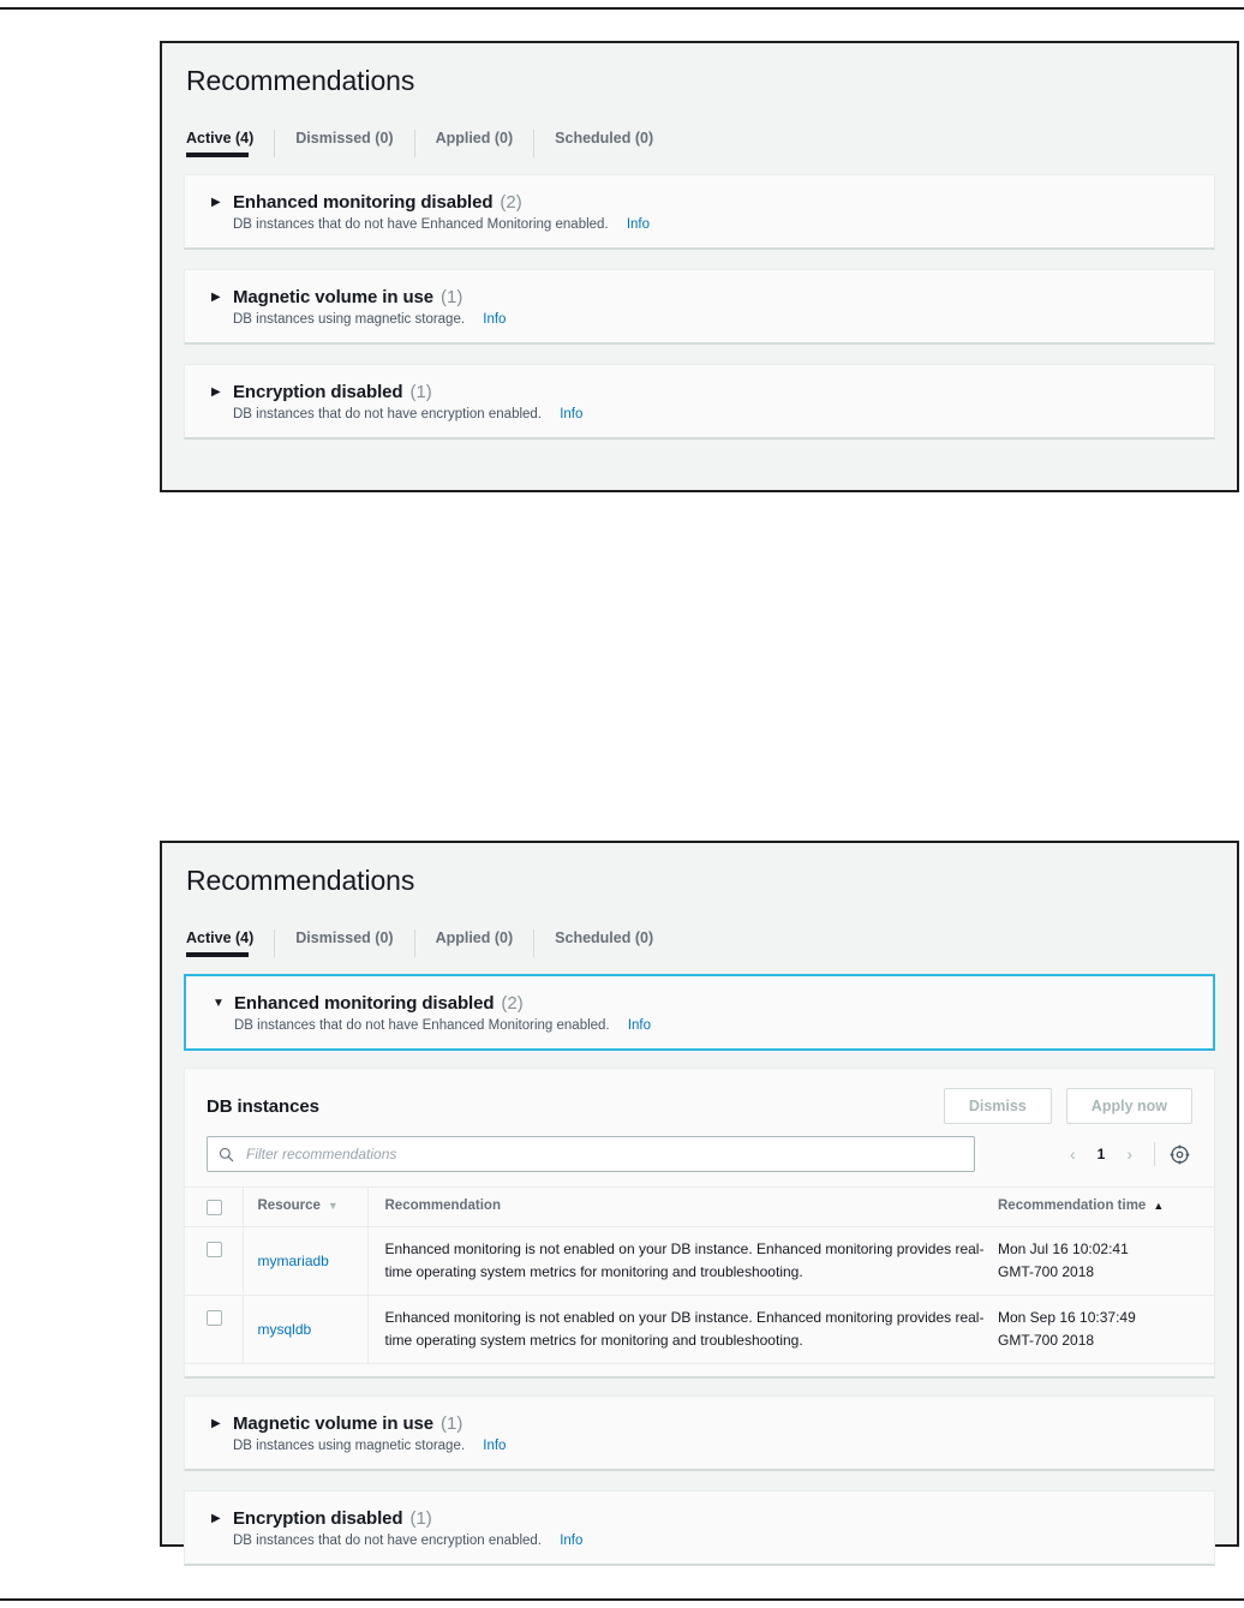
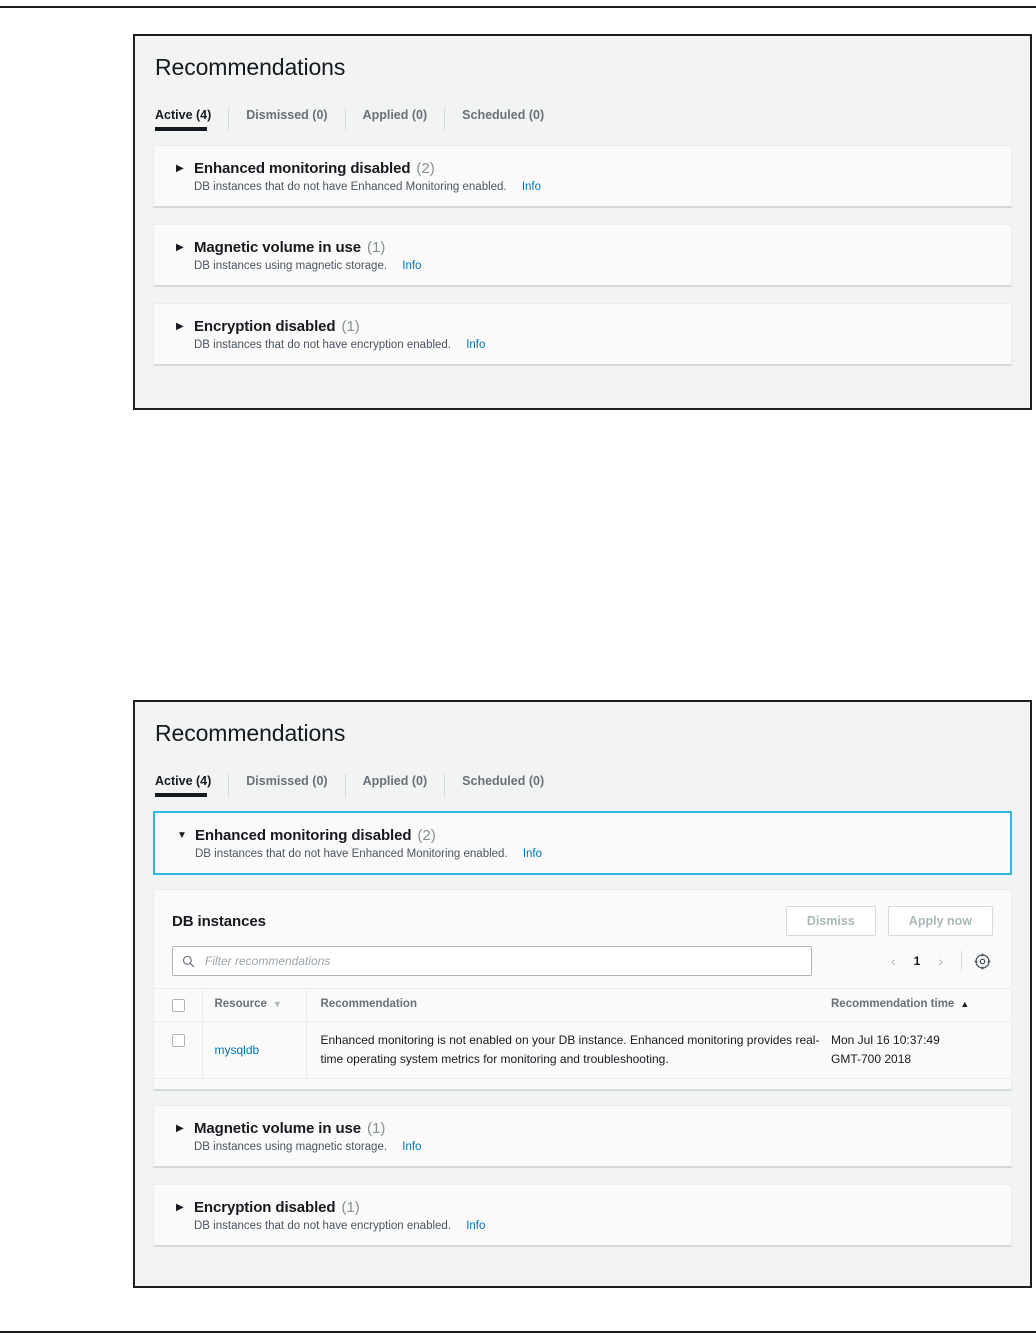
  Recommendations
  Active (4)
  Dismissed (0)
  Applied (0)
  Scheduled (0)
  ▶
  Enhanced monitoring disabled
  (2)
  DB instances that do not have Enhanced Monitoring enabled. Info
  ▶
  Magnetic volume in use
  (1)
  DB instances using magnetic storage. Info
  ▶
  Encryption disabled
  (1)
  DB instances that do not have encryption enabled. Info
  Recommendations
  Active (4)
  Dismissed (0)
  Applied (0)
  Scheduled (0)
  ▼
  Enhanced monitoring disabled
  (2)
  DB instances that do not have Enhanced Monitoring enabled. Info
  DB instances
  Dismiss
  Apply now
  Filter recommendations
  ‹
  1
  ›
  	Resource ▼	Recommendation	Recommendation time ▲
- 	mymariadb	Enhanced monitoring is not enabled on your DB instance. Enhanced monitoring provides real-time operating system metrics for monitoring and troubleshooting.	Mon Jul 16 10:02:41 GMT-700 2018
- 	mysqldb	Enhanced monitoring is not enabled on your DB instance. Enhanced monitoring provides real-time operating system metrics for monitoring and troubleshooting.	Mon Sep 16 10:37:49 GMT-700 2018
+ 	mysqldb	Enhanced monitoring is not enabled on your DB instance. Enhanced monitoring provides real-time operating system metrics for monitoring and troubleshooting.	Mon Jul 16 10:37:49 GMT-700 2018
  ▶
  Magnetic volume in use
  (1)
  DB instances using magnetic storage. Info
  ▶
  Encryption disabled
  (1)
  DB instances that do not have encryption enabled. Info
